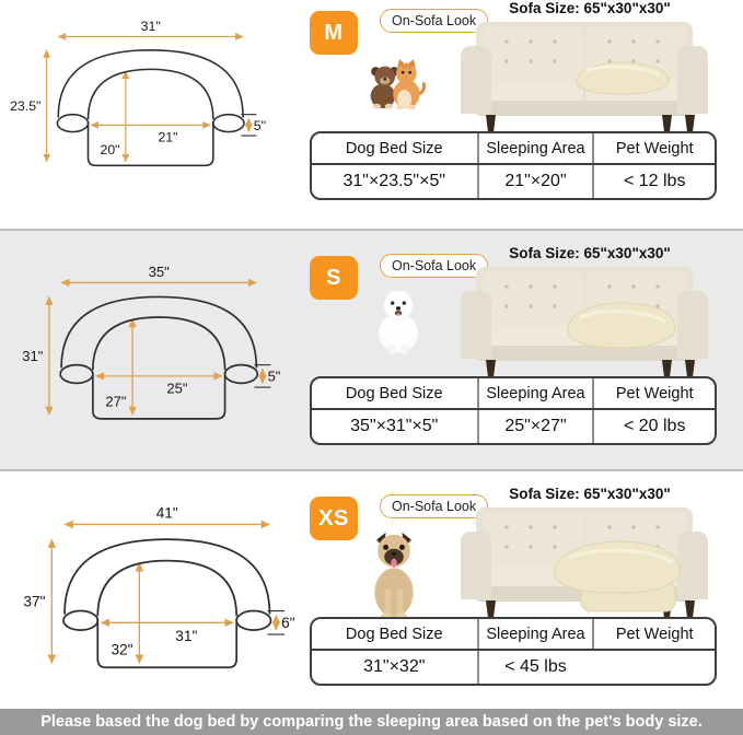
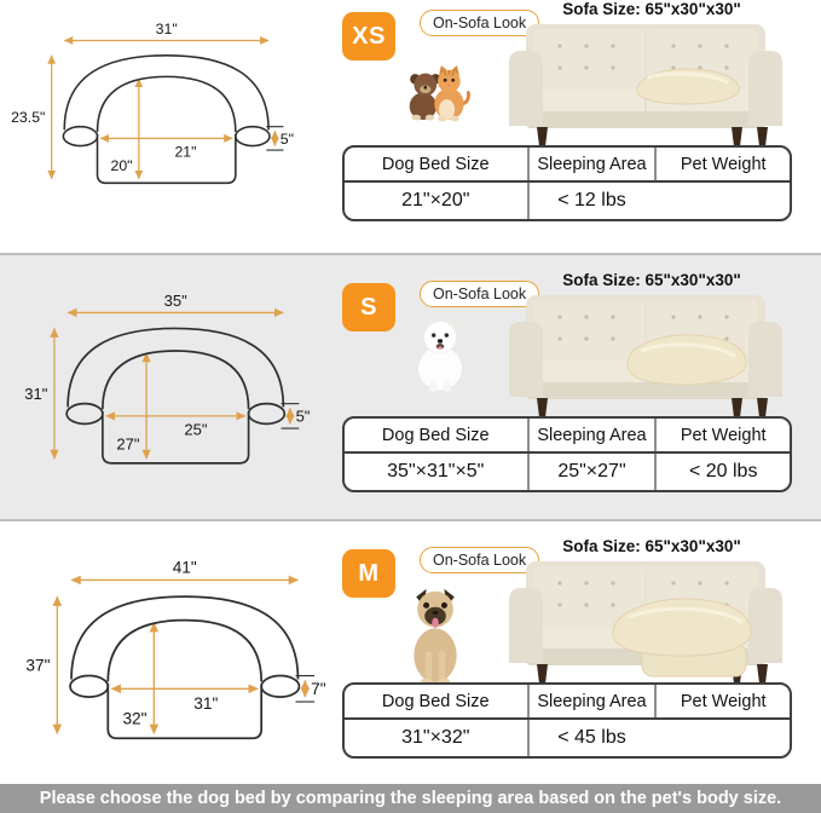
  31"
  23.5"
  21"
  20"
  5"
- M
+ XS
  On-Sofa Look
  Sofa Size: 65"x30"x30"
  Dog Bed Size
  Sleeping Area
  Pet Weight
- 31"×23.5"×5"
  21"×20"
  < 12 lbs
  35"
  31"
  25"
  27"
  5"
  S
  On-Sofa Look
  Sofa Size: 65"x30"x30"
  Dog Bed Size
  Sleeping Area
  Pet Weight
  35"×31"×5"
  25"×27"
  < 20 lbs
  41"
  37"
  31"
  32"
- 6"
+ 7"
- XS
+ M
  On-Sofa Look
  Sofa Size: 65"x30"x30"
  Dog Bed Size
  Sleeping Area
  Pet Weight
  31"×32"
  < 45 lbs
- Please based the dog bed by comparing the sleeping area based on the pet's body size.
+ Please choose the dog bed by comparing the sleeping area based on the pet's body size.
